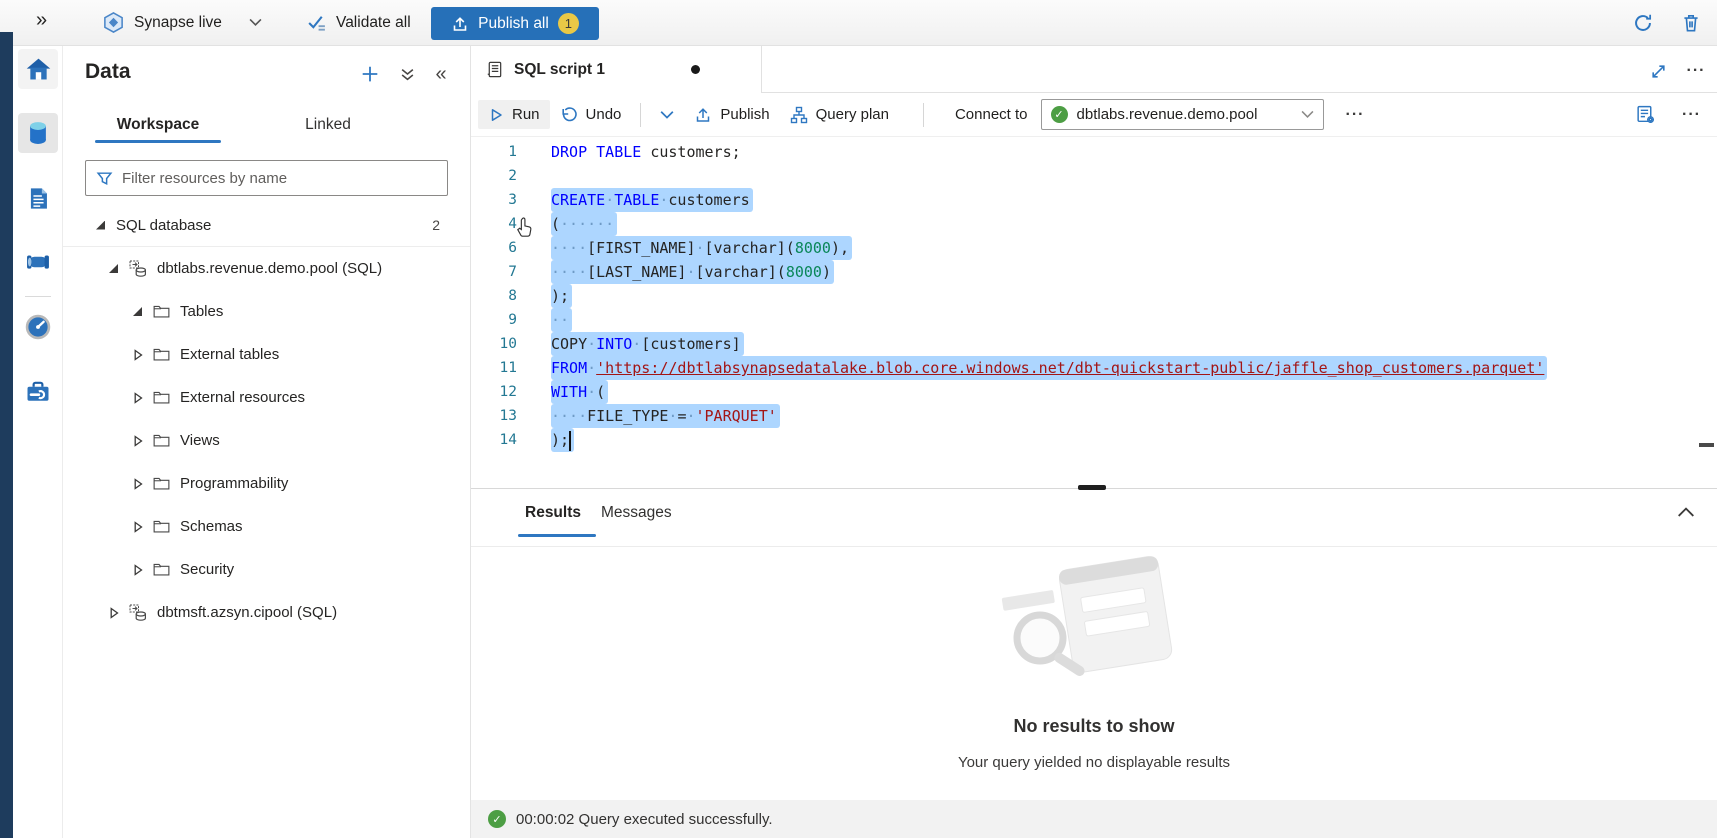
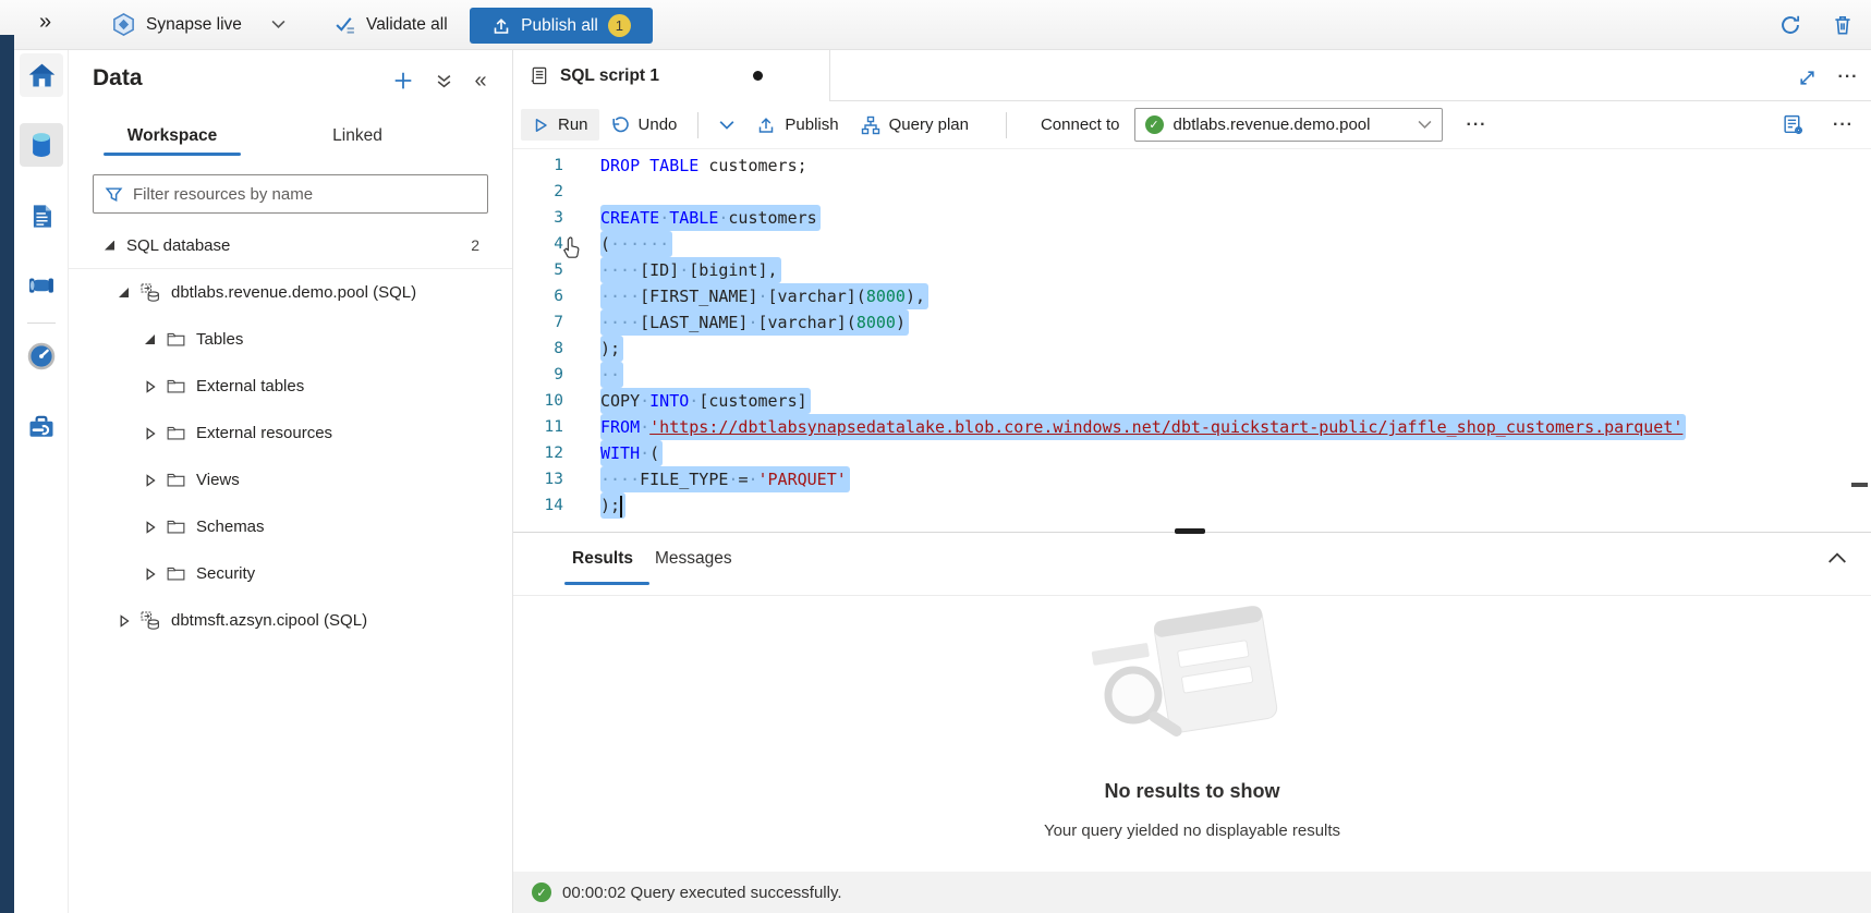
  »
  Synapse live
  Validate all
  Publish all
  1
  Data
  «
  Workspace
  Linked
  Filter resources by name
  SQL database
  2
  dbtlabs.revenue.demo.pool (SQL)
  Tables
  External tables
  External resources
  Views
- Programmability
  Schemas
  Security
  dbtmsft.azsyn.cipool (SQL)
  SQL script 1
  ···
  Run
  Undo
  Publish
  Query plan
  Connect to
  ✓
  dbtlabs.revenue.demo.pool
  ···
  ···
  1
  DROP TABLE customers;
  2
  3
  CREATE·TABLE·customers
  4
  (······
+ 5
+ ····[ID]·[bigint],
  6
  ····[FIRST_NAME]·[varchar](8000),
  7
  ····[LAST_NAME]·[varchar](8000)
  8
  );
  9
  ··
  10
  COPY·INTO·[customers]
  11
  FROM·'https://dbtlabsynapsedatalake.blob.core.windows.net/dbt-quickstart-public/jaffle_shop_customers.parquet'
  12
  WITH·(
  13
  ····FILE_TYPE·=·'PARQUET'
  14
  );
  Results
  Messages
  No results to show
  Your query yielded no displayable results
  ✓
  00:00:02 Query executed successfully.
